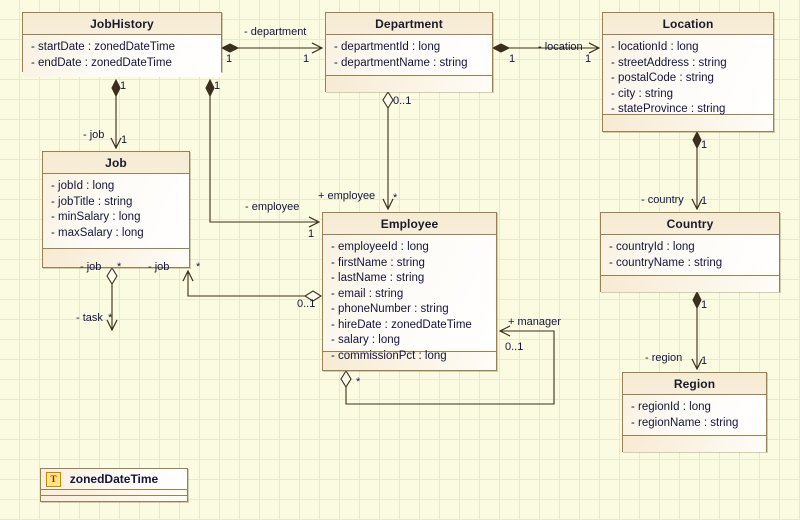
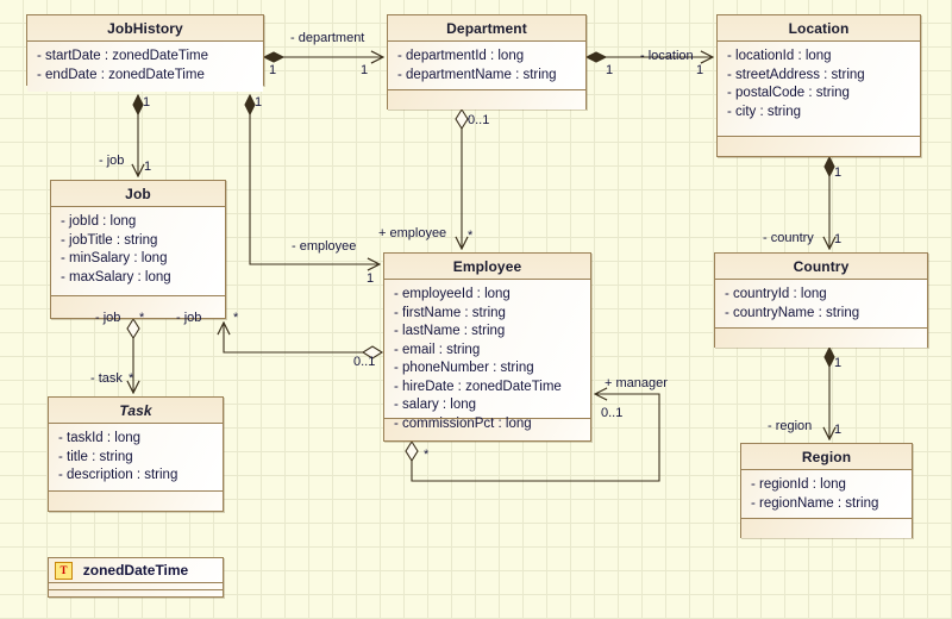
  JobHistory
  - startDate : zonedDateTime
  - endDate : zonedDateTime
  Department
  - departmentId : long
  - departmentName : string
  Location
  - locationId : long
  - streetAddress : string
  - postalCode : string
  - city : string
- - stateProvince : string
  Job
  - jobId : long
  - jobTitle : string
  - minSalary : long
  - maxSalary : long
  Employee
  - employeeId : long
  - firstName : string
  - lastName : string
  - email : string
  - phoneNumber : string
  - hireDate : zonedDateTime
  - salary : long
  - commissionPct : long
  Country
  - countryId : long
  - countryName : string
+ Task
+ - taskId : long
+ - title : string
+ - description : string
  Region
  - regionId : long
  - regionName : string
  T
  zonedDateTime
  - department
  - location
  - job
  - employee
  + employee
  - country
  - job
  - job
  - task
  + manager
  - region
  1
  1
  1
  1
  1
  1
  1
  0..1
  *
  1
  1
  1
  *
  *
  *
  0..1
  0..1
  *
  1
  1
